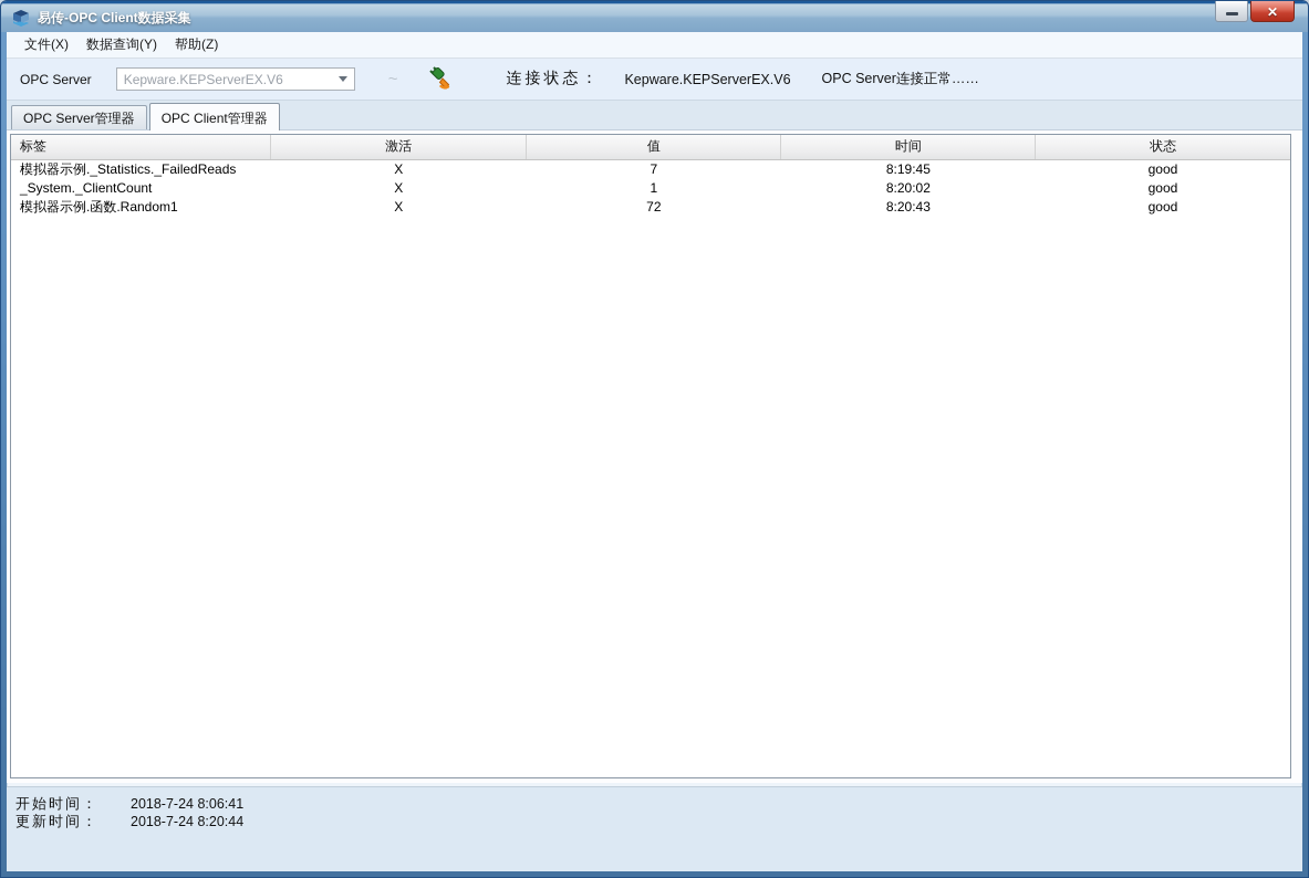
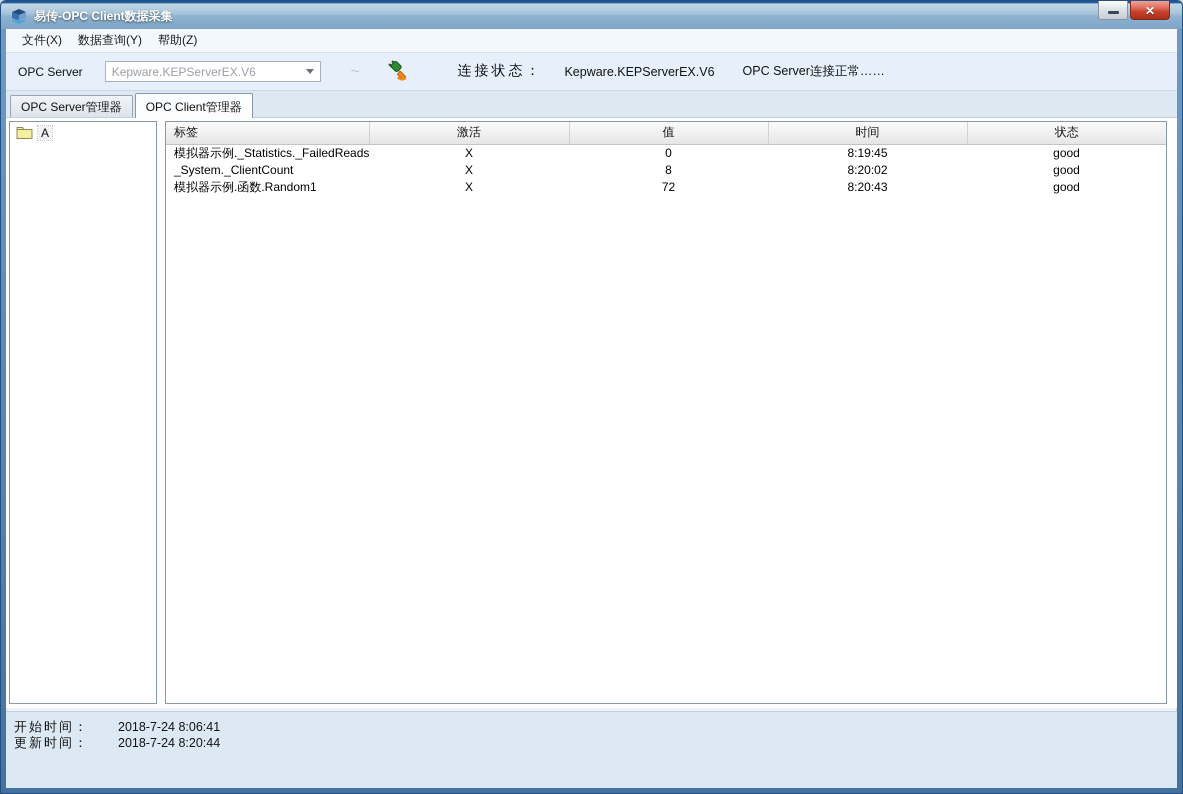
  易传-OPC Client数据采集
  ✕
  文件(X)
  数据查询(Y)
  帮助(Z)
  OPC Server
  Kepware.KEPServerEX.V6
  ~
  连接状态：
  Kepware.KEPServerEX.V6
  OPC Server连接正常……
  OPC Server管理器
  OPC Client管理器
+ A
  标签	激活	值	时间	状态
- 模拟器示例._Statistics._FailedReads	X	7	8:19:45	good
+ 模拟器示例._Statistics._FailedReads	X	0	8:19:45	good
- _System._ClientCount	X	1	8:20:02	good
+ _System._ClientCount	X	8	8:20:02	good
  模拟器示例.函数.Random1	X	72	8:20:43	good
  开始时间：
  2018-7-24 8:06:41
  更新时间：
  2018-7-24 8:20:44
